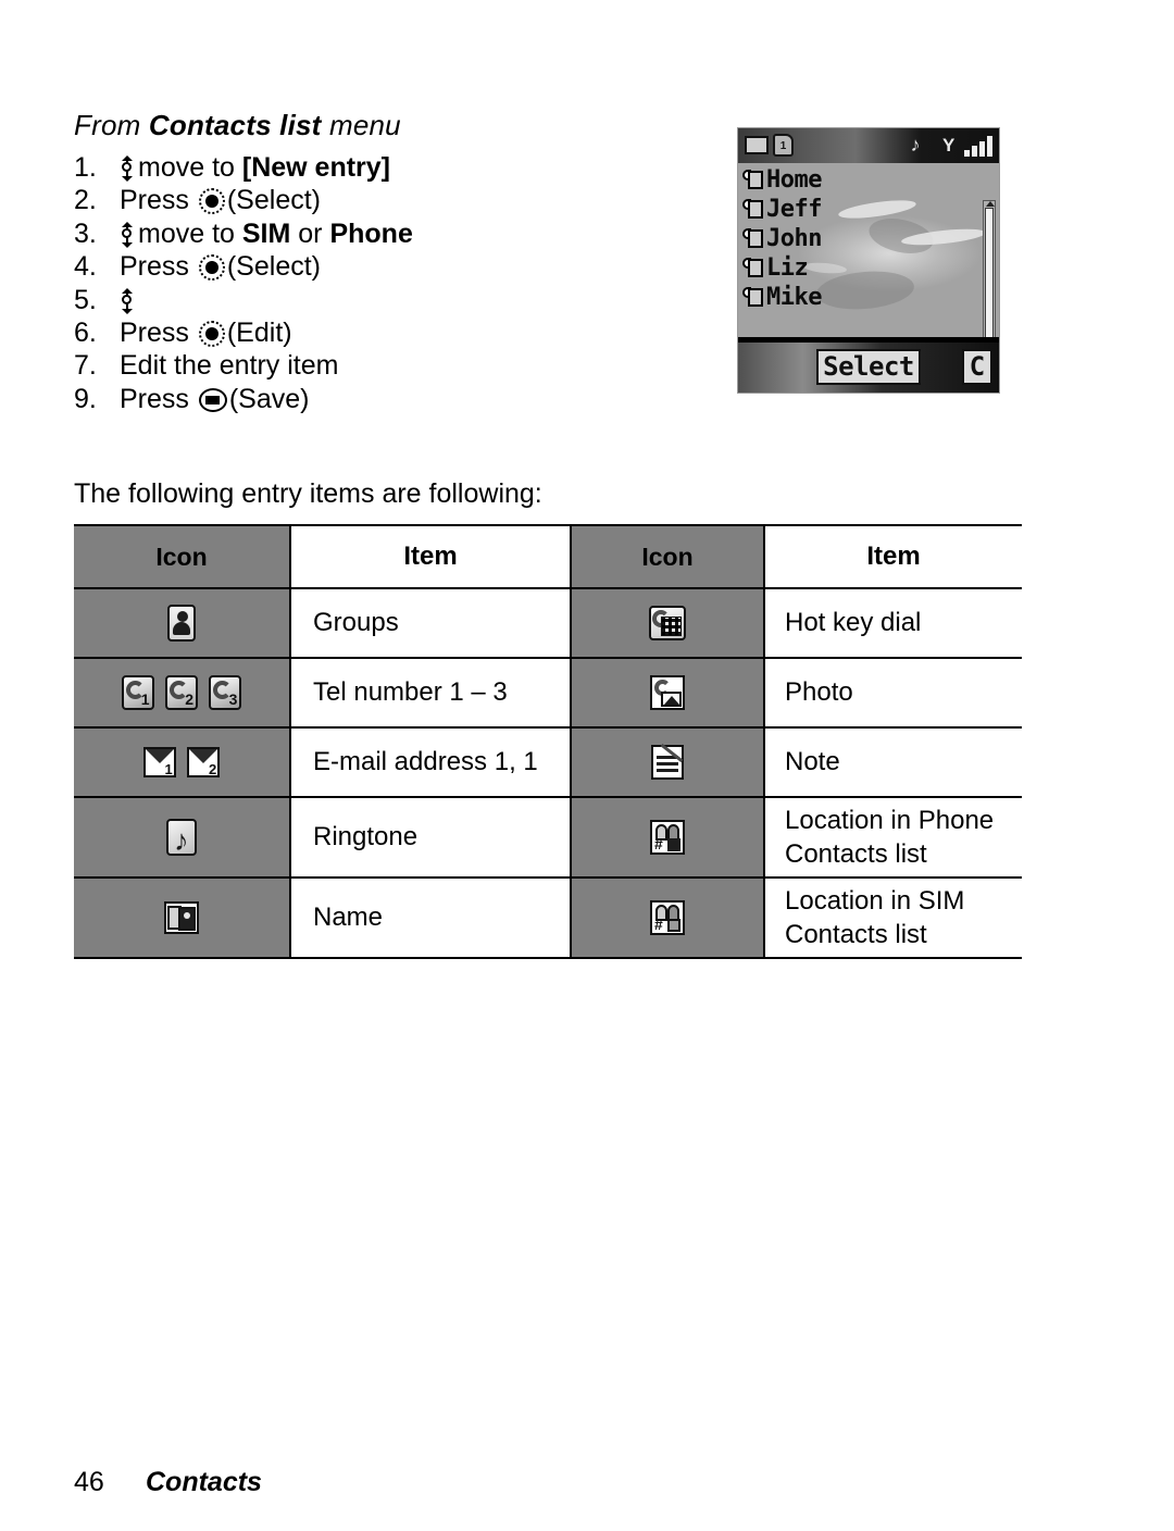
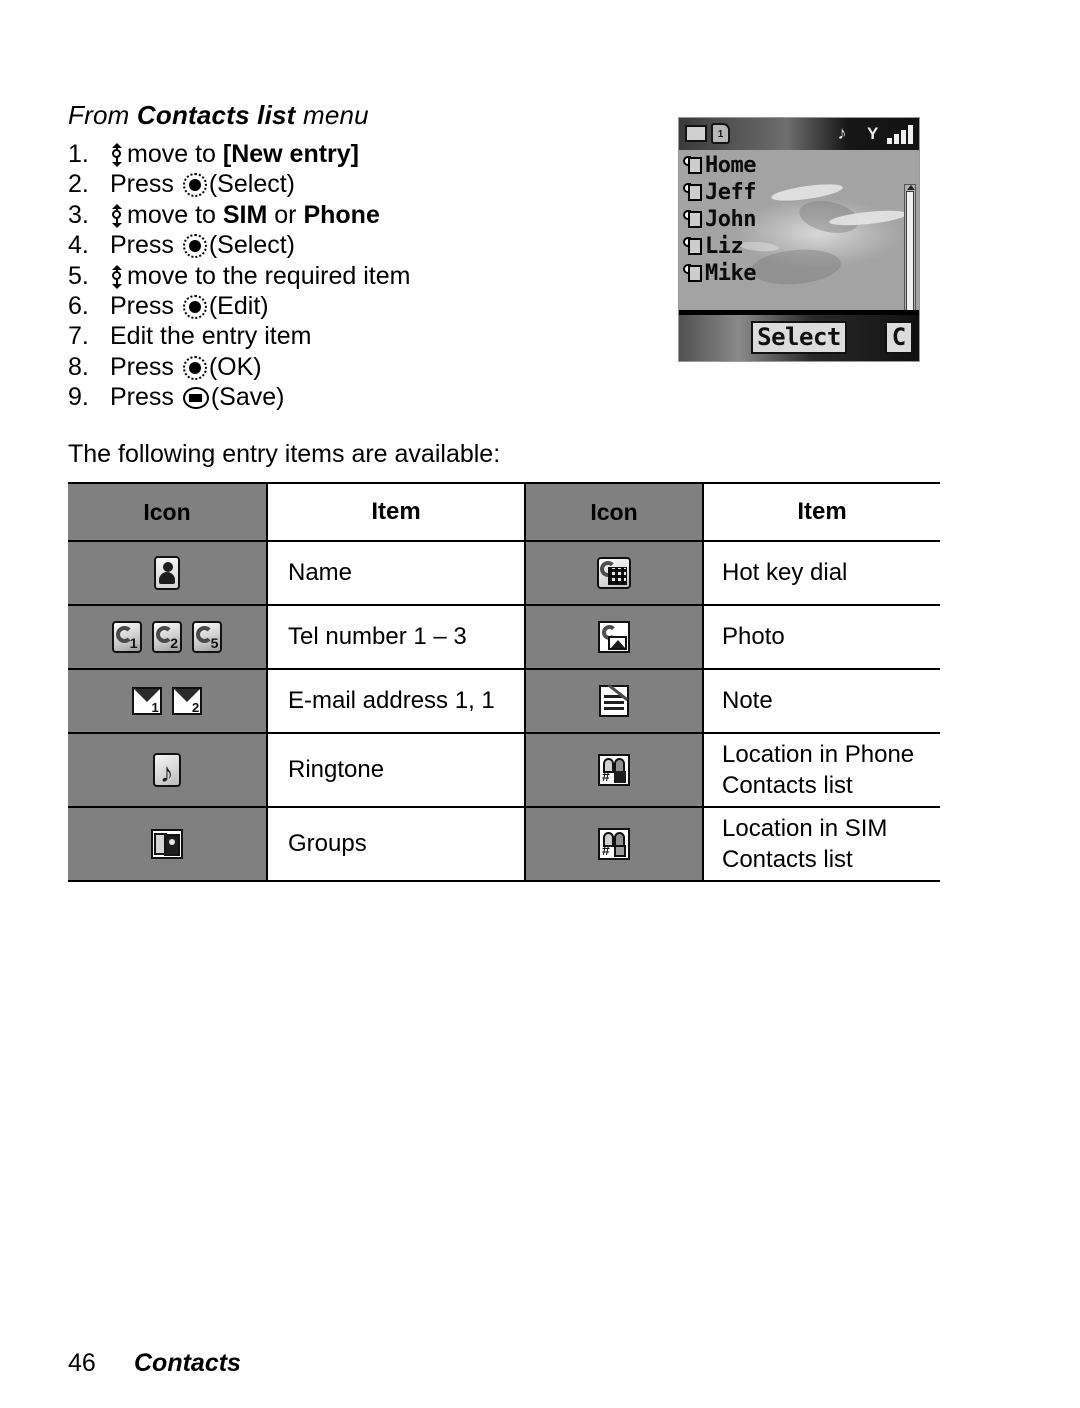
  From Contacts list menu
  1.
  move to [New entry]
  2.
  Press (Select)
  3.
  move to SIM or Phone
  4.
  Press (Select)
  5.
+ move to the required item
  6.
  Press (Edit)
  7.
  Edit the entry item
+ 8.
+ Press (OK)
  9.
  Press (Save)
- The following entry items are following:
+ The following entry items are available:
  1
  ♪
  Y
  Home
  Jeff
  John
  Liz
  Mike
  Select
  C
  Icon	Item	Icon	Item
- 	Groups		Hot key dial
+ 	Name		Hot key dial
- 1 2 3	Tel number 1 – 3		Photo
+ 1 2 5	Tel number 1 – 3		Photo
  1 2	E-mail address 1, 1		Note
  ♪	Ringtone	#	Location in Phone Contacts list
- 	Name	#	Location in SIM Contacts list
+ 	Groups	#	Location in SIM Contacts list
  46 Contacts
